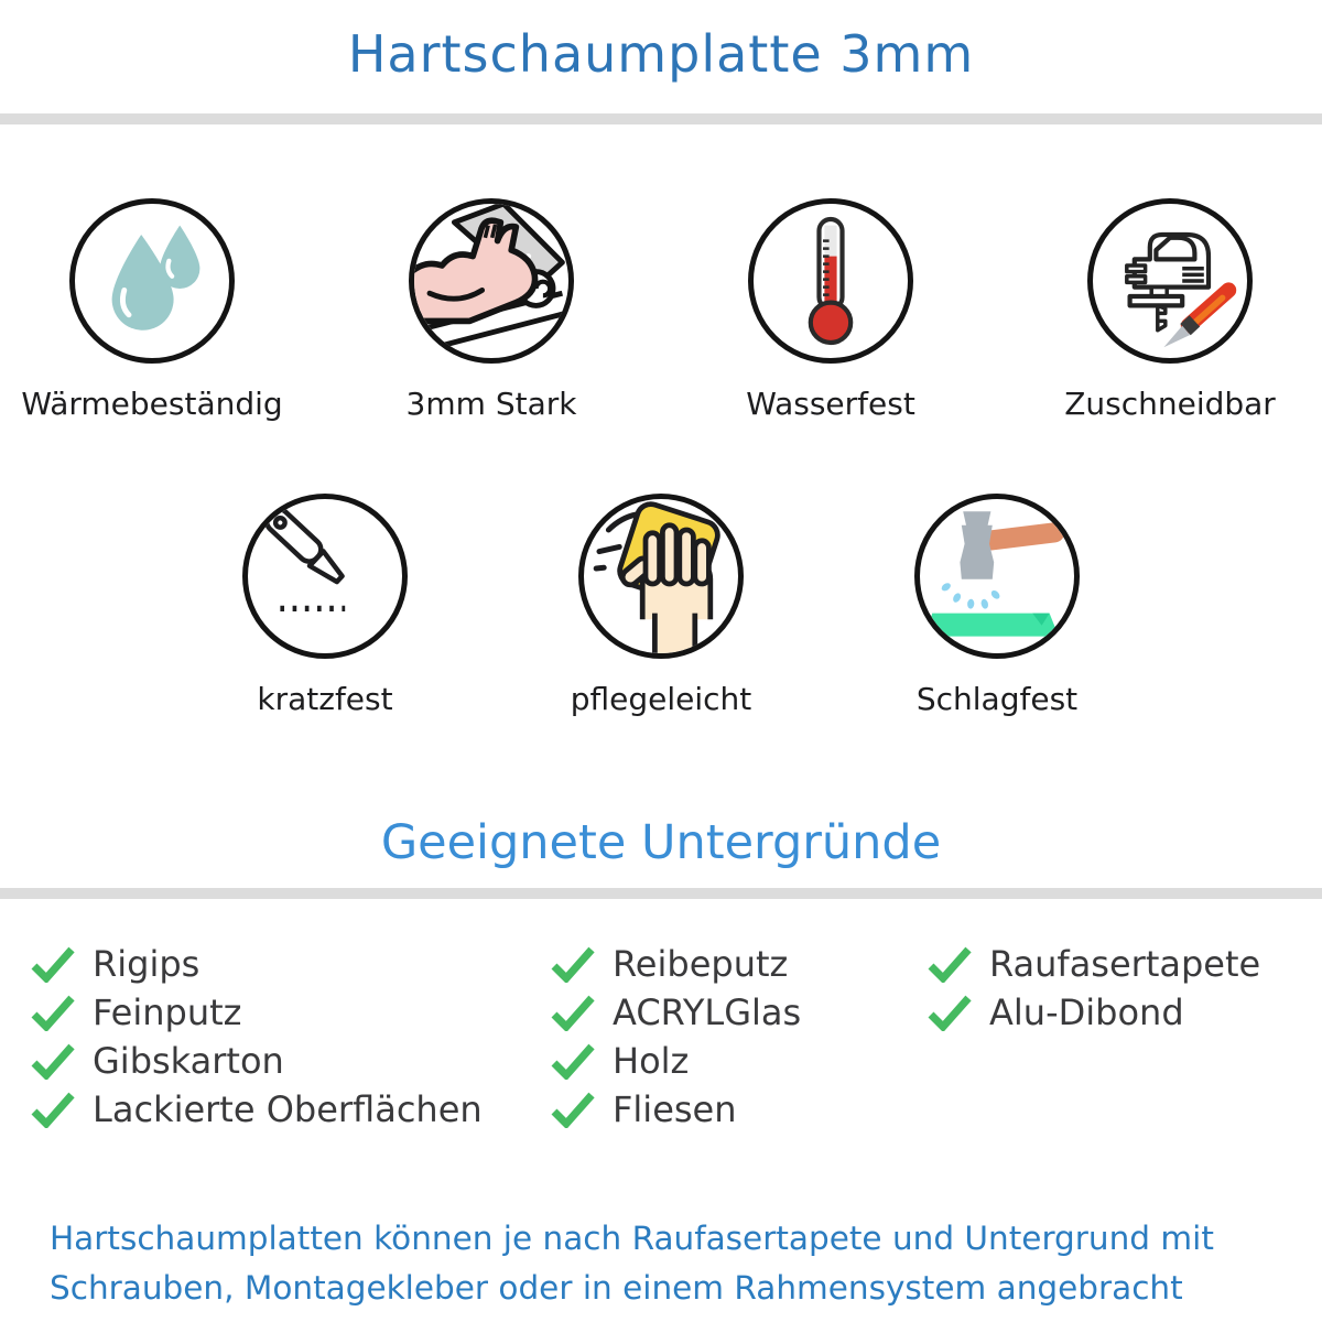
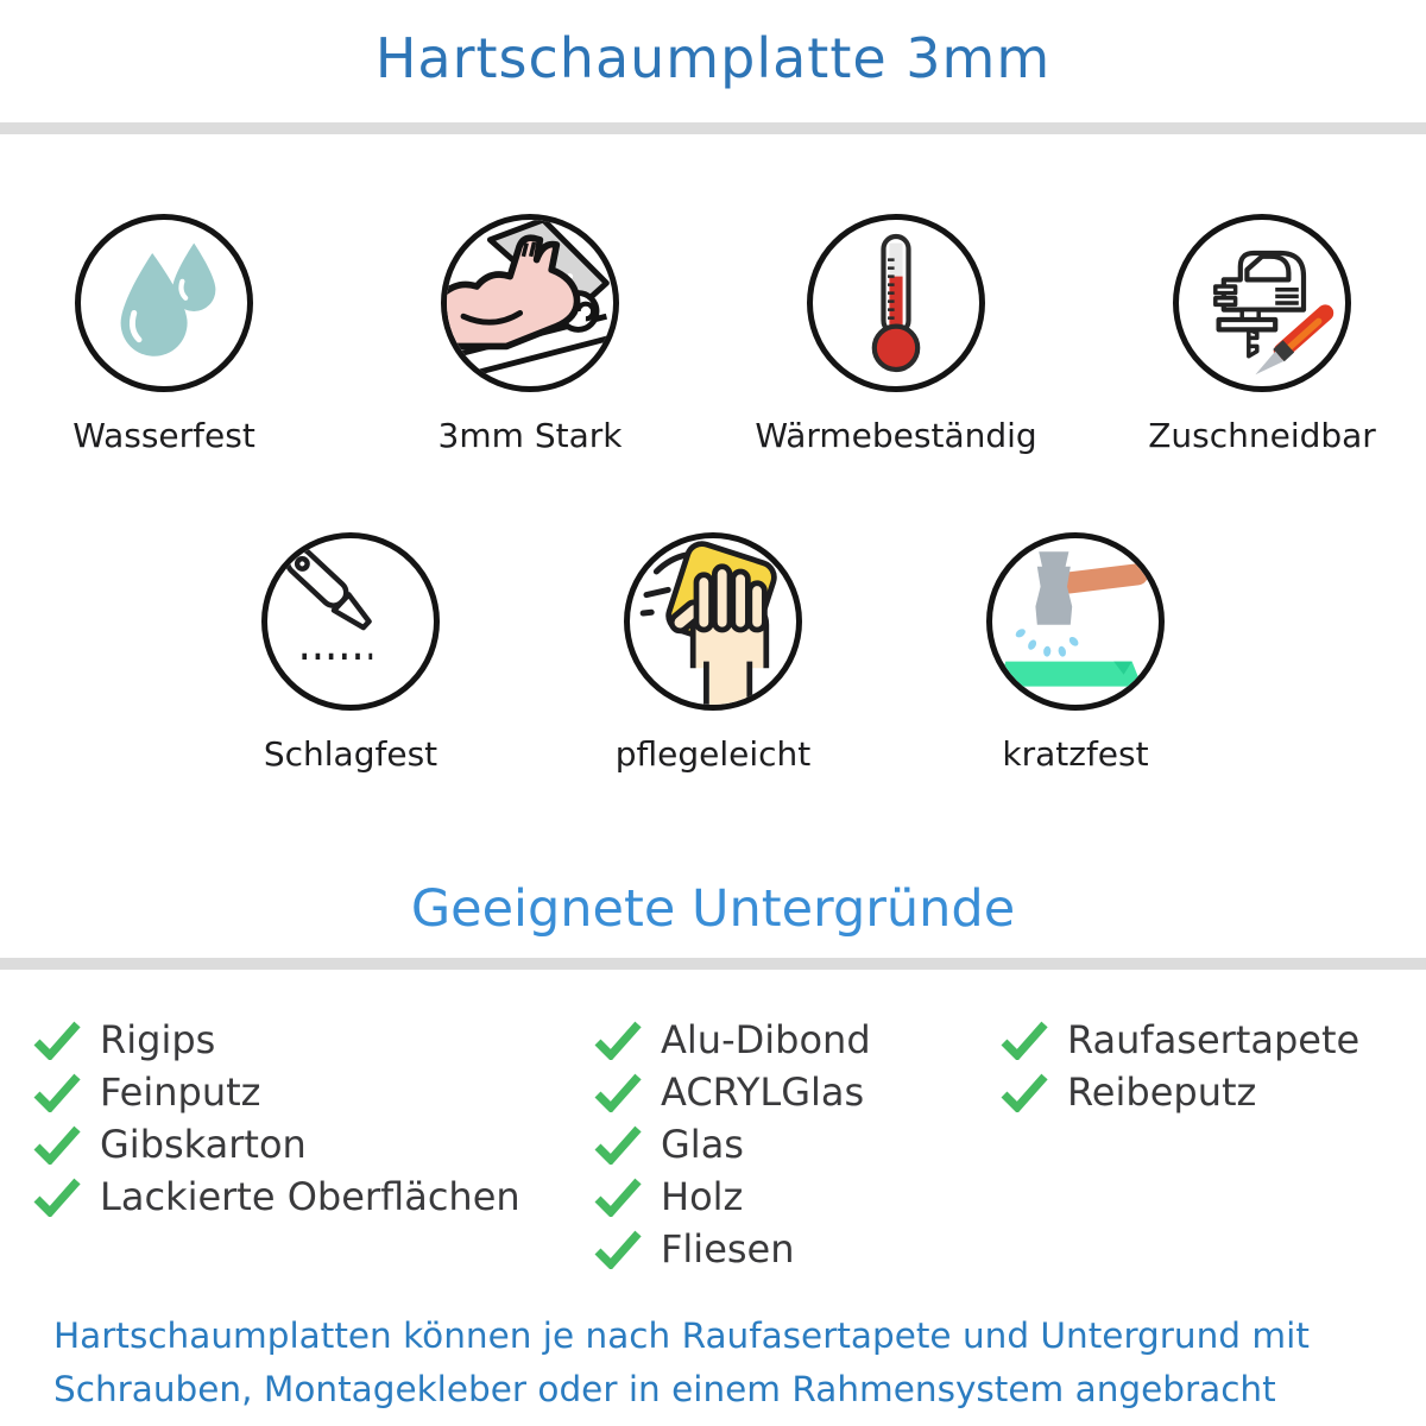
  Hartschaumplatte 3mm
- Wärmebeständig
+ Wasserfest
  3mm Stark
- Wasserfest
+ Wärmebeständig
  Zuschneidbar
- kratzfest
+ Schlagfest
  pflegeleicht
- Schlagfest
+ kratzfest
  Geeignete Untergründe
  Rigips
  Feinputz
  Gibskarton
  Lackierte Oberflächen
- Reibeputz
+ Alu-Dibond
  ACRYLGlas
+ Glas
  Holz
  Fliesen
  Raufasertapete
- Alu-Dibond
+ Reibeputz
  Hartschaumplatten können je nach Raufasertapete und Untergrund mit
  Schrauben, Montagekleber oder in einem Rahmensystem angebracht
